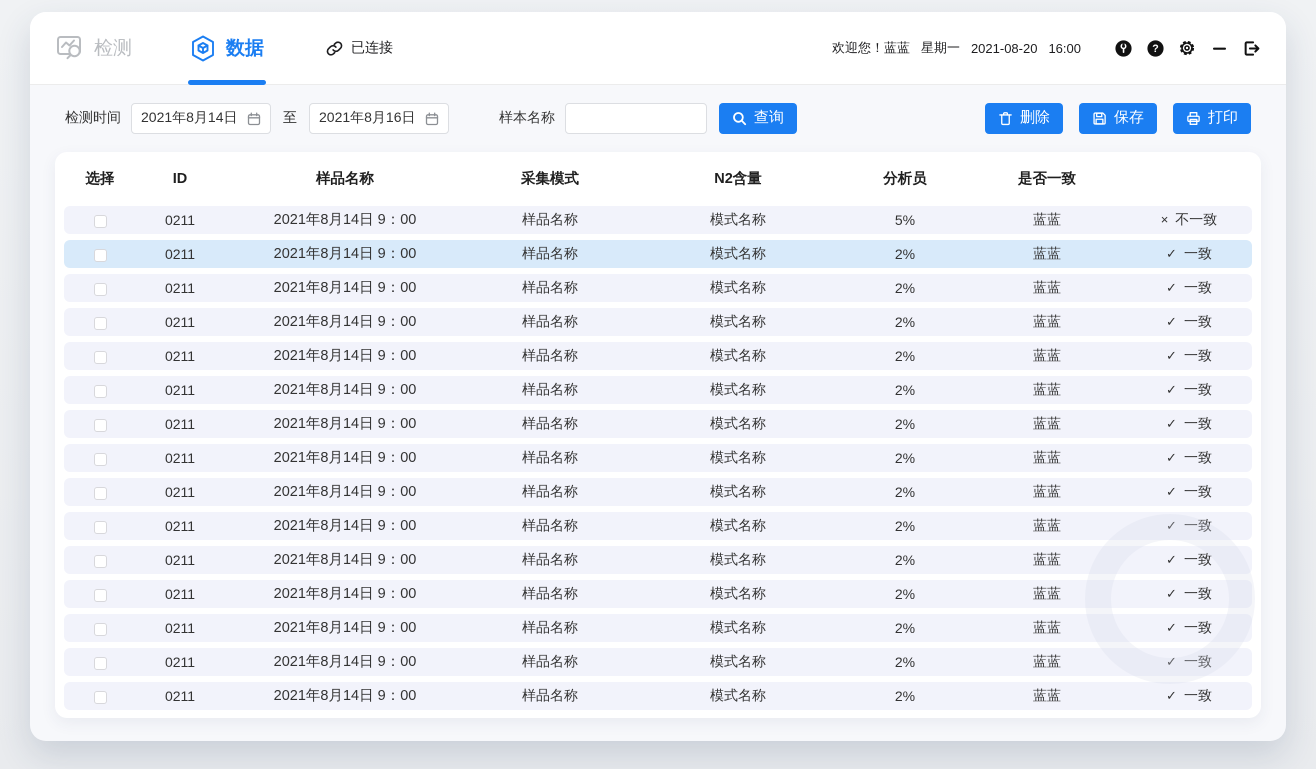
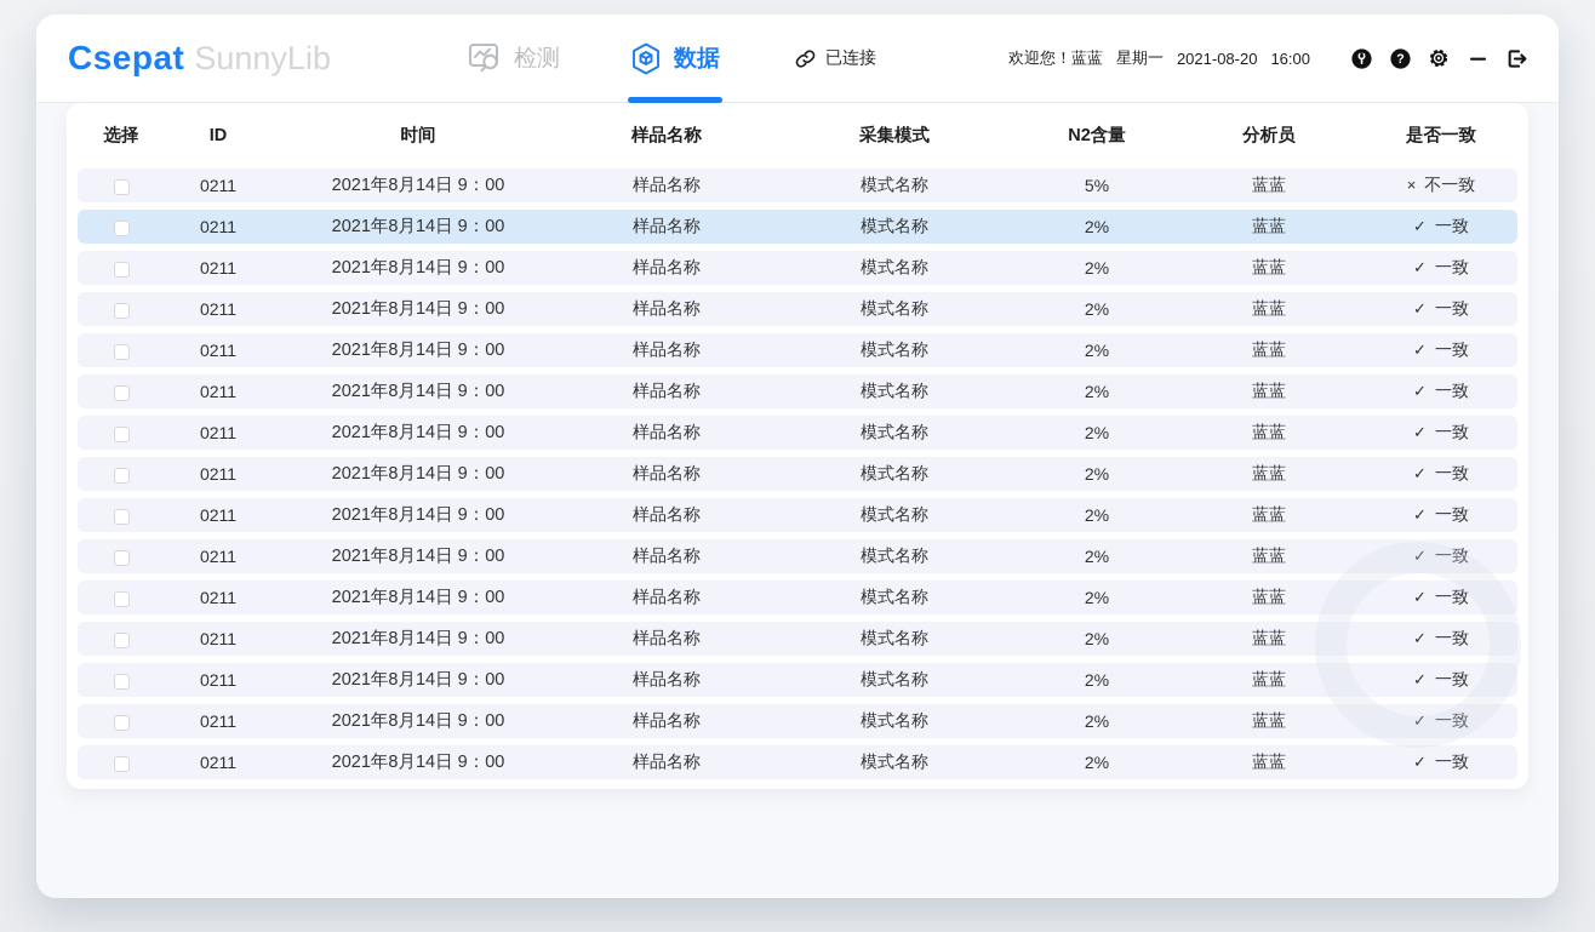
+ Csepat
+ SunnyLib
  检测
  数据
  已连接
  欢迎您！蓝蓝
  星期一
  2021-08-20
  16:00
  ?
- 检测时间
- 2021年8月14日
- 至
- 2021年8月16日
- 样本名称
- 查询
- 删除
- 保存
- 打印
  选择
  ID
+ 时间
  样品名称
  采集模式
  N2含量
  分析员
  是否一致
  0211
  2021年8月14日 9：00
  样品名称
  模式名称
  5%
  蓝蓝
  × 不一致
  0211
  2021年8月14日 9：00
  样品名称
  模式名称
  2%
  蓝蓝
  ✓ 一致
  0211
  2021年8月14日 9：00
  样品名称
  模式名称
  2%
  蓝蓝
  ✓ 一致
  0211
  2021年8月14日 9：00
  样品名称
  模式名称
  2%
  蓝蓝
  ✓ 一致
  0211
  2021年8月14日 9：00
  样品名称
  模式名称
  2%
  蓝蓝
  ✓ 一致
  0211
  2021年8月14日 9：00
  样品名称
  模式名称
  2%
  蓝蓝
  ✓ 一致
  0211
  2021年8月14日 9：00
  样品名称
  模式名称
  2%
  蓝蓝
  ✓ 一致
  0211
  2021年8月14日 9：00
  样品名称
  模式名称
  2%
  蓝蓝
  ✓ 一致
  0211
  2021年8月14日 9：00
  样品名称
  模式名称
  2%
  蓝蓝
  ✓ 一致
  0211
  2021年8月14日 9：00
  样品名称
  模式名称
  2%
  蓝蓝
  ✓ 一致
  0211
  2021年8月14日 9：00
  样品名称
  模式名称
  2%
  蓝蓝
  ✓ 一致
  0211
  2021年8月14日 9：00
  样品名称
  模式名称
  2%
  蓝蓝
  ✓ 一致
  0211
  2021年8月14日 9：00
  样品名称
  模式名称
  2%
  蓝蓝
  ✓ 一致
  0211
  2021年8月14日 9：00
  样品名称
  模式名称
  2%
  蓝蓝
  ✓ 一致
  0211
  2021年8月14日 9：00
  样品名称
  模式名称
  2%
  蓝蓝
  ✓ 一致
